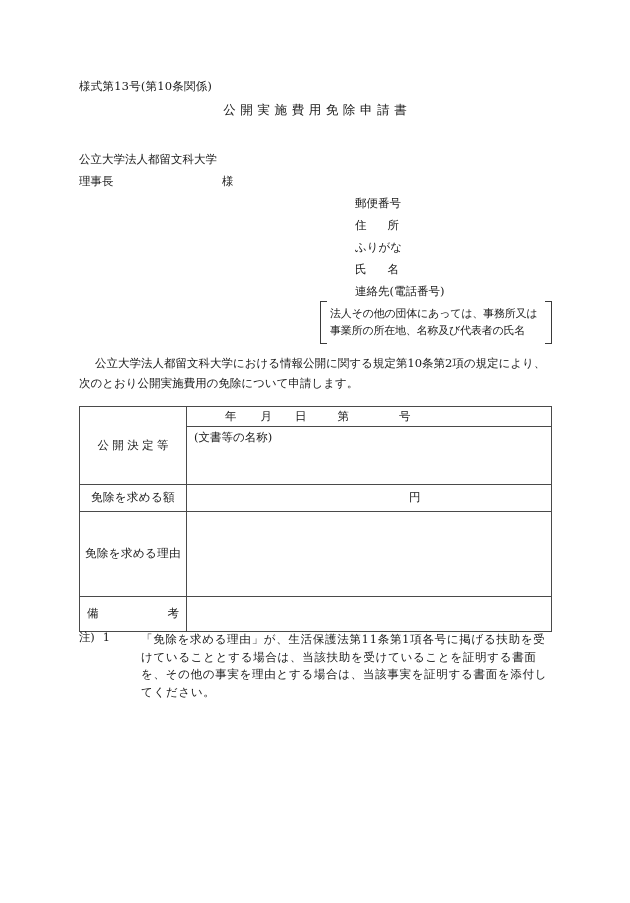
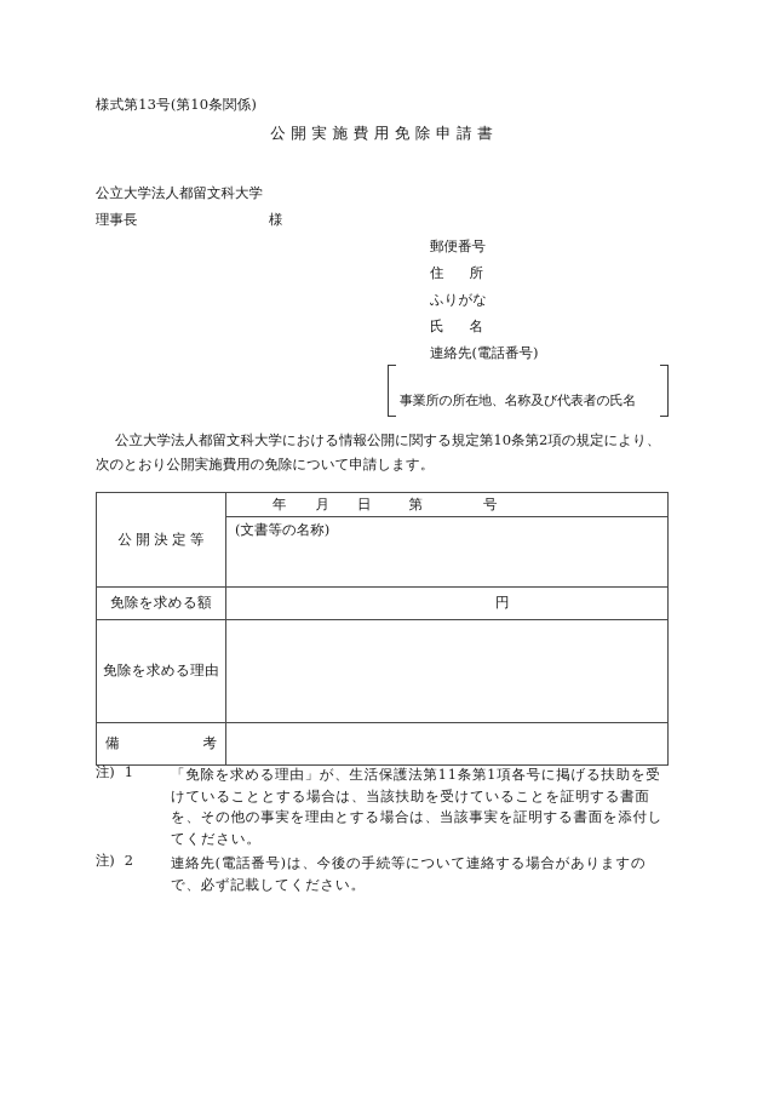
  様式第13号(第10条関係)
  公開実施費用免除申請書
  公立大学法人都留文科大学
  理事長
  様
  郵便番号
  住 所
  ふりがな
  氏 名
  連絡先(電話番号)
- 法人その他の団体にあっては、事務所又は
  事業所の所在地、名称及び代表者の氏名
  公立大学法人都留文科大学における情報公開に関する規定第10条第2項の規定により、次のとおり公開実施費用の免除について申請します。
  公開決定等	年 月 日 第 号
  (文書等の名称)
  免除を求める額	円
  免除を求める理由
  備 考
  注) 1
  「免除を求める理由」が、生活保護法第11条第1項各号に掲げる扶助を受けていることとする場合は、当該扶助を受けていることを証明する書面を、その他の事実を理由とする場合は、当該事実を証明する書面を添付してください。
+ 注) 2
+ 連絡先(電話番号)は、今後の手続等について連絡する場合がありますので、必ず記載してください。
